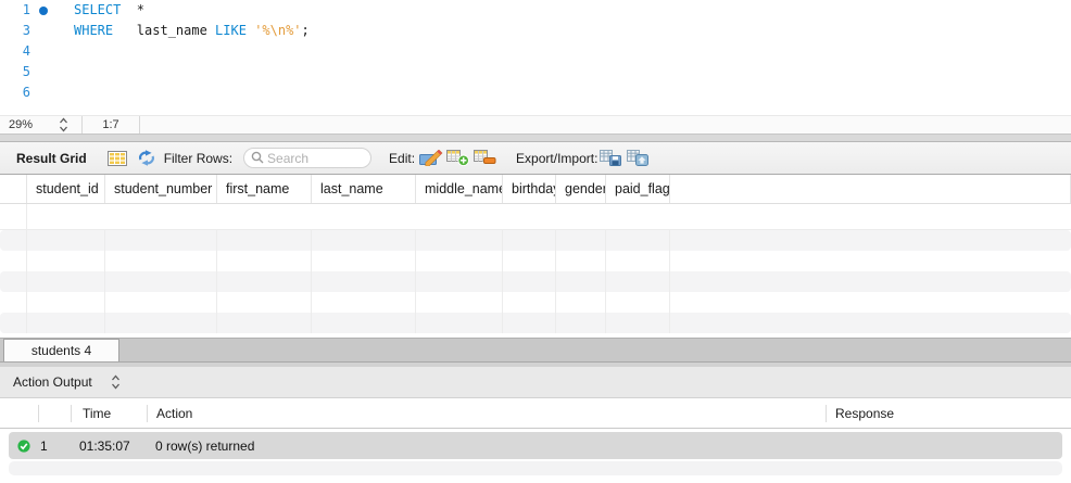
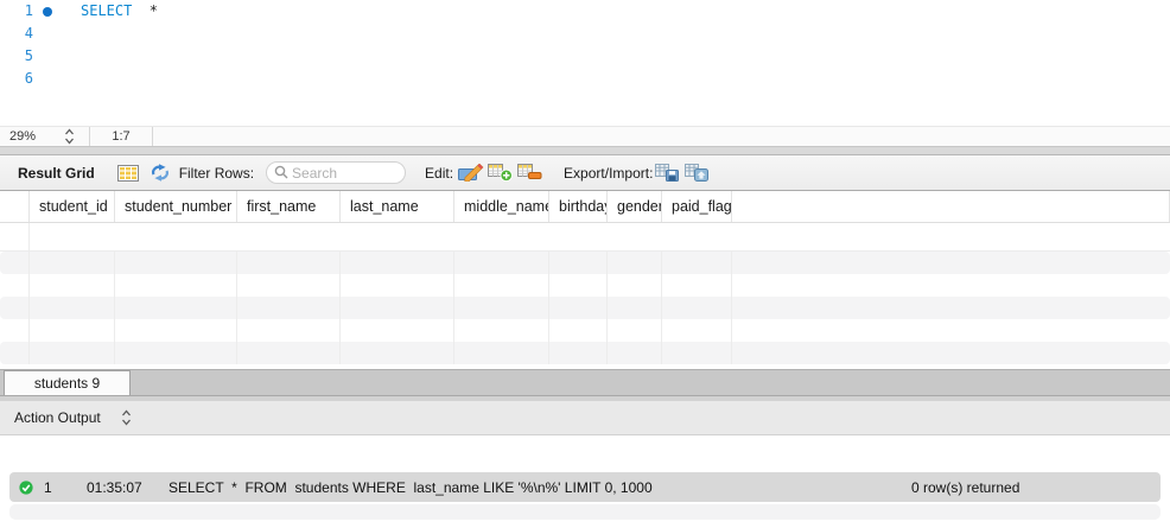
  1
  SELECT *
- 3
- WHERE last_name LIKE '%\n%';
  4
  5
  6
  29%
  1:7
  Result Grid
  Filter Rows:
  Search
  Edit:
  Export/Import:
  student_id
  student_number
  first_name
  last_name
  middle_nam
  birthda
  gender
  paid_flag
- students 4
+ students 9
  Action Output
- Time
- Action
- Response
  1
  01:35:07
+ SELECT * FROM students WHERE last_name LIKE '%\n%' LIMIT 0, 1000
  0 row(s) returned
